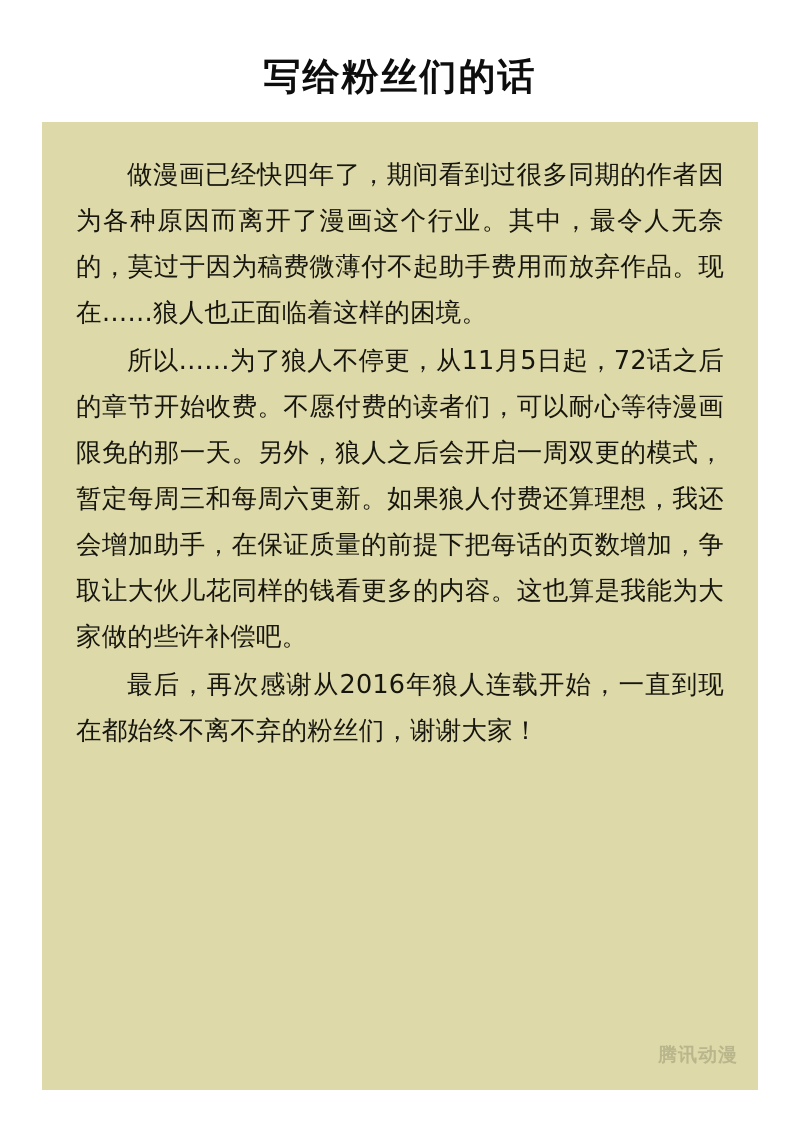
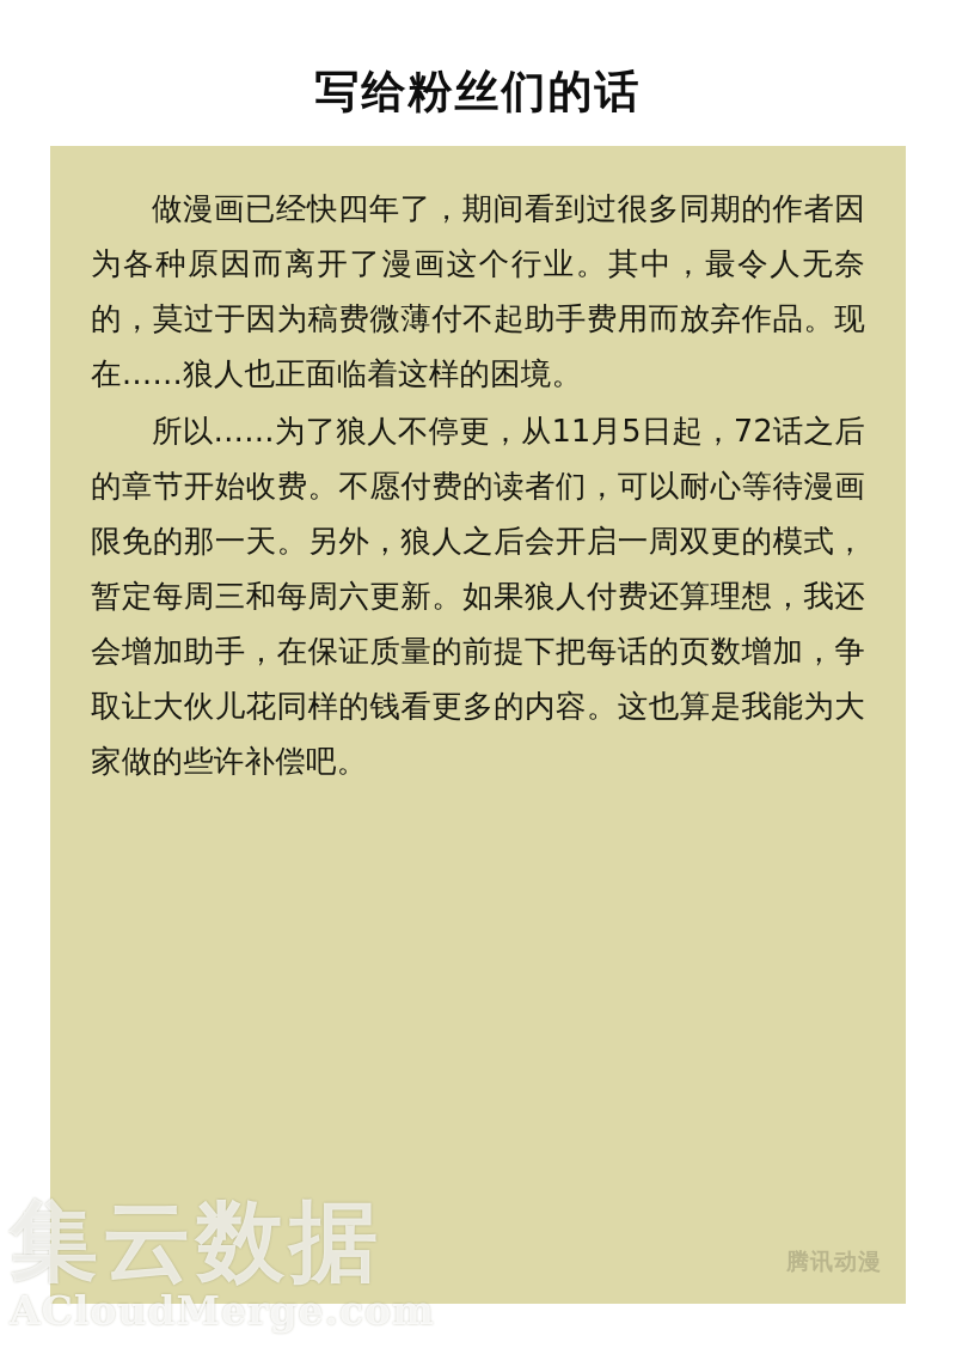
  写给粉丝们的话
  做漫画已经快四年了，期间看到过很多同期的作者因为各种原因而离开了漫画这个行业。其中，最令人无奈的，莫过于因为稿费微薄付不起助手费用而放弃作品。现在……狼人也正面临着这样的困境。
  所以……为了狼人不停更，从11月5日起，72话之后的章节开始收费。不愿付费的读者们，可以耐心等待漫画限免的那一天。另外，狼人之后会开启一周双更的模式，暂定每周三和每周六更新。如果狼人付费还算理想，我还会增加助手，在保证质量的前提下把每话的页数增加，争取让大伙儿花同样的钱看更多的内容。这也算是我能为大家做的些许补偿吧。
- 最后，再次感谢从2016年狼人连载开始，一直到现在都始终不离不弃的粉丝们，谢谢大家！
  腾讯动漫
+ 集云数据
+ ACloudMerge.com
